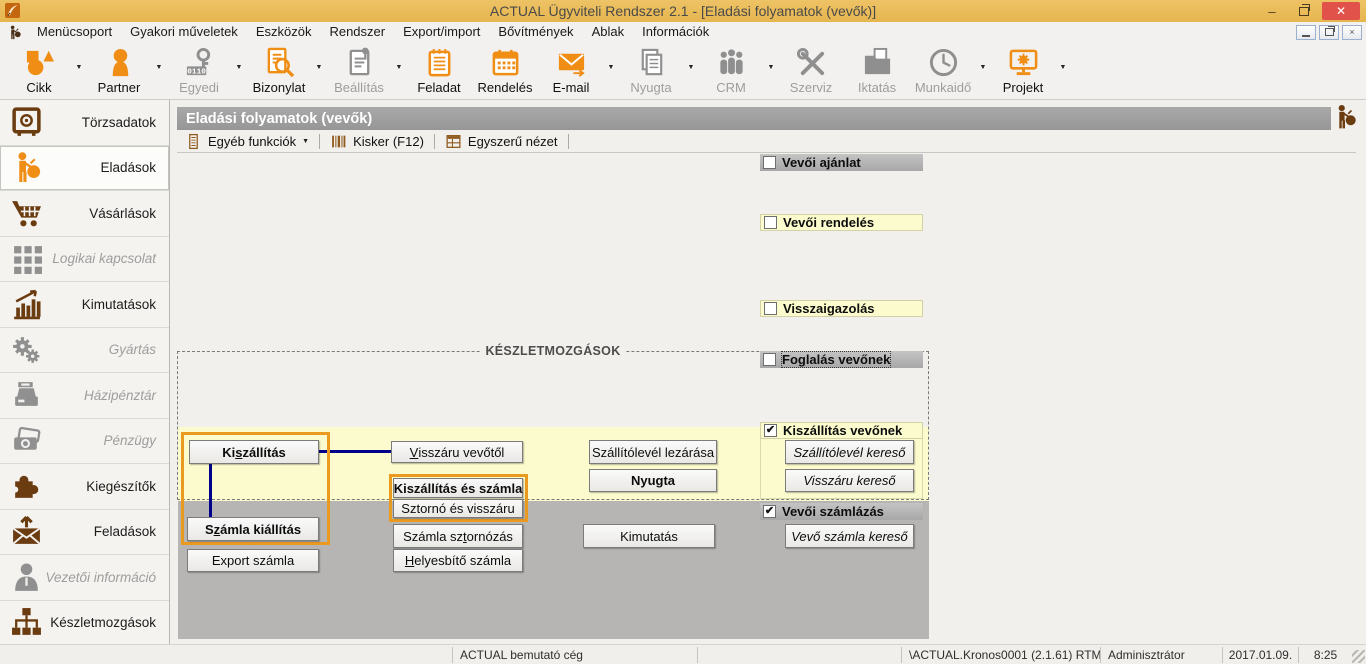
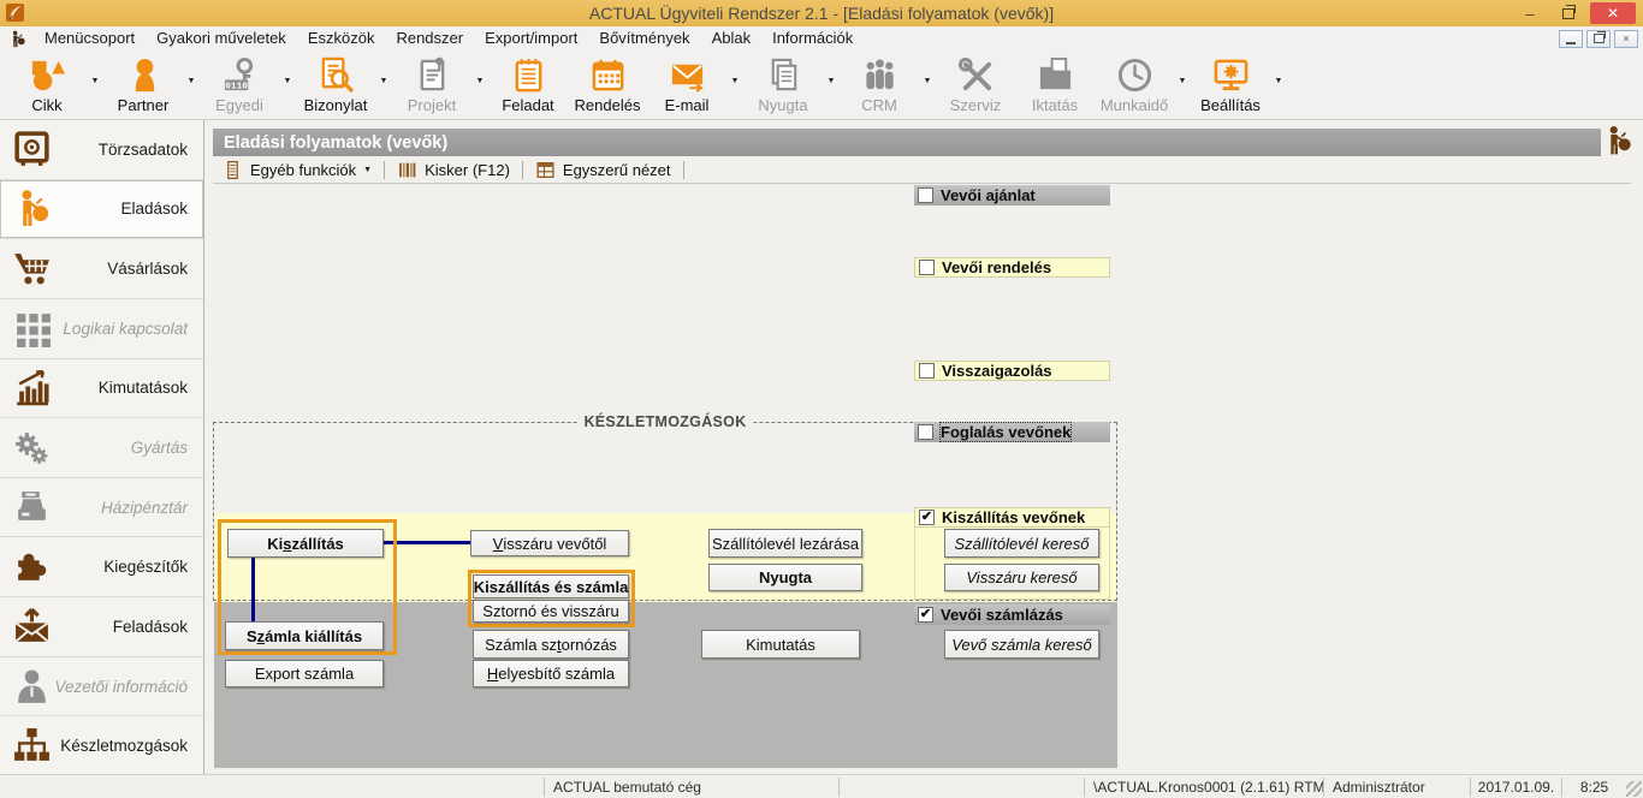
  ACTUAL Ügyviteli Rendszer 2.1 - [Eladási folyamatok (vevők)]
  –
  ✕
  Menücsoport
  Gyakori műveletek
  Eszközök
  Rendszer
  Export/import
  Bővítmények
  Ablak
  Információk
  ×
  Cikk
  Partner
  0110
  Egyedi
  Bizonylat
- Beállítás
+ Projekt
  Feladat
  Rendelés
  E-mail
  Nyugta
  CRM
  Szerviz
  Iktatás
  Munkaidő
- Projekt
+ Beállítás
  Törzsadatok
  Eladások
  Vásárlások
  Logikai kapcsolat
  Kimutatások
  Gyártás
  Házipénztár
- Pénzügy
  Kiegészítők
  Feladások
  Vezetői információ
  Készletmozgások
  Eladási folyamatok (vevők)
  Egyéb funkciók
  Kisker (F12)
  Egyszerű nézet
  KÉSZLETMOZGÁSOK
  Vevői ajánlat
  Vevői rendelés
  Visszaigazolás
  Foglalás vevőnek
  ✔
  Kiszállítás vevőnek
  ✔
  Vevői számlázás
  Ki
  s
  zállítás
  V
  isszáru vevőtől
  Szállítólevél lezárása
  Nyugta
  Szállítólevél kereső
  Visszáru kereső
  Kiszállítás és számla
  Sztornó és visszáru
  S
  z
  ámla kiállítás
  Számla sz
  t
  ornózás
  Kimutatás
  Vevő számla kereső
  Export számla
  H
  elyesbítő számla
  ACTUAL bemutató cég
  \ACTUAL.Kronos0001 (2.1.61) RTM
  Adminisztrátor
  2017.01.09.
  8:25
